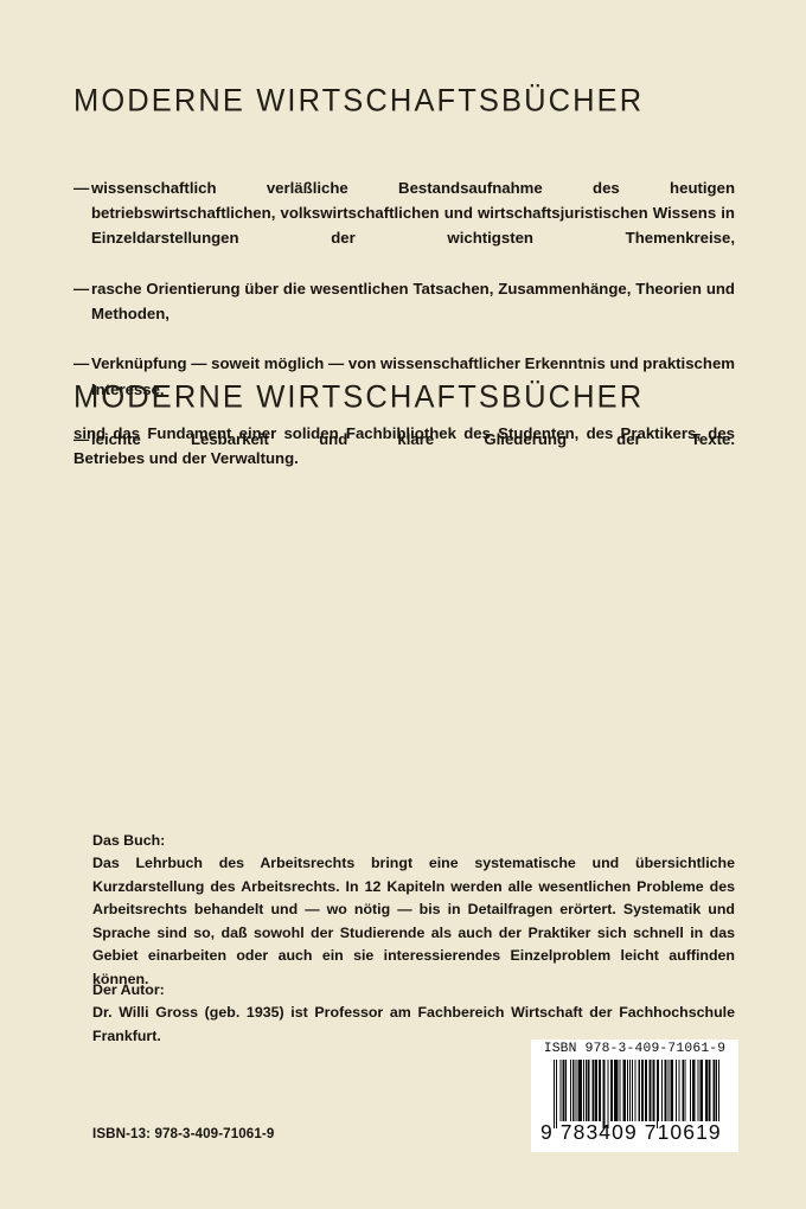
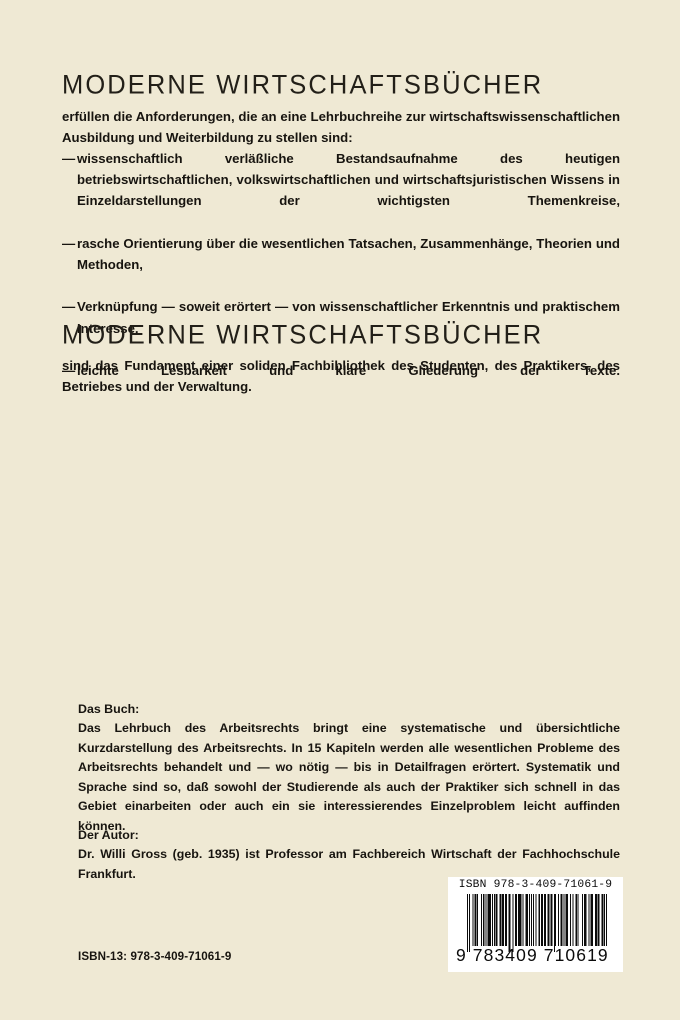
  MODERNE WIRTSCHAFTSBÜCHER
+ erfüllen die Anforderungen, die an eine Lehrbuchreihe zur wirtschaftswissenschaftlichen Ausbildung und Weiterbildung zu stellen sind:
  —
  wissenschaftlich verläßliche Bestandsaufnahme des heutigen betriebswirtschaftlichen, volkswirtschaftlichen und wirtschaftsjuristischen Wissens in Einzeldarstellungen der wichtigsten Themenkreise,
  —
  rasche Orientierung über die wesentlichen Tatsachen, Zusammenhänge, Theorien und Methoden,
  —
- Verknüpfung — soweit möglich — von wissenschaftlicher Erkenntnis und praktischem Interesse,
+ Verknüpfung — soweit erörtert — von wissenschaftlicher Erkenntnis und praktischem Interesse,
  —
  leichte Lesbarkeit und klare Gliederung der Texte.
  MODERNE WIRTSCHAFTSBÜCHER
  sind das Fundament einer soliden Fachbibliothek des Studenten, des Praktikers, des Betriebes und der Verwaltung.
  Das Buch:
- Das Lehrbuch des Arbeitsrechts bringt eine systematische und übersichtliche Kurzdarstellung des Arbeitsrechts. In 12 Kapiteln werden alle wesentlichen Probleme des Arbeitsrechts behandelt und — wo nötig — bis in Detailfragen erörtert. Systematik und Sprache sind so, daß sowohl der Studierende als auch der Praktiker sich schnell in das Gebiet einarbeiten oder auch ein sie interessierendes Einzelproblem leicht auffinden können.
+ Das Lehrbuch des Arbeitsrechts bringt eine systematische und übersichtliche Kurzdarstellung des Arbeitsrechts. In 15 Kapiteln werden alle wesentlichen Probleme des Arbeitsrechts behandelt und — wo nötig — bis in Detailfragen erörtert. Systematik und Sprache sind so, daß sowohl der Studierende als auch der Praktiker sich schnell in das Gebiet einarbeiten oder auch ein sie interessierendes Einzelproblem leicht auffinden können.
  Der Autor:
  Dr. Willi Gross (geb. 1935) ist Professor am Fachbereich Wirtschaft der Fachhochschule Frankfurt.
  ISBN-13: 978-3-409-71061-9
  ISBN 978-3-409-71061-9
  9 783409 710619
